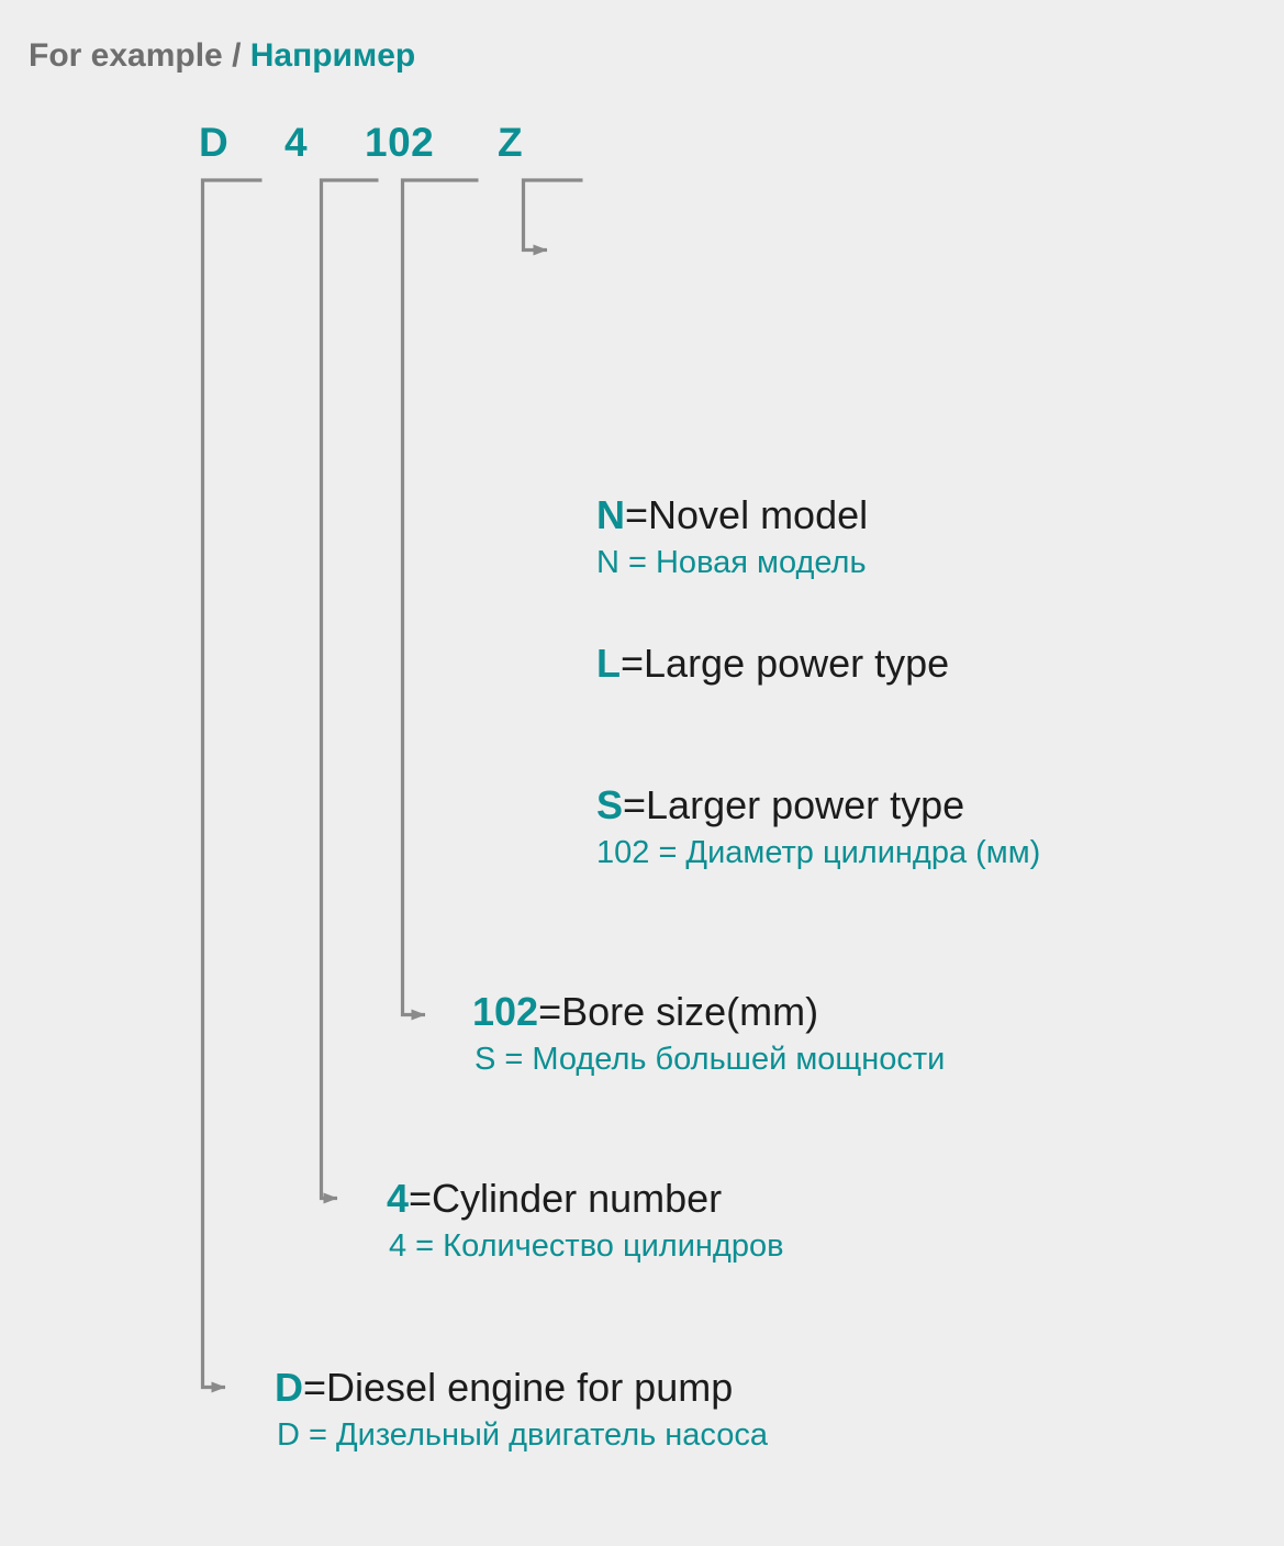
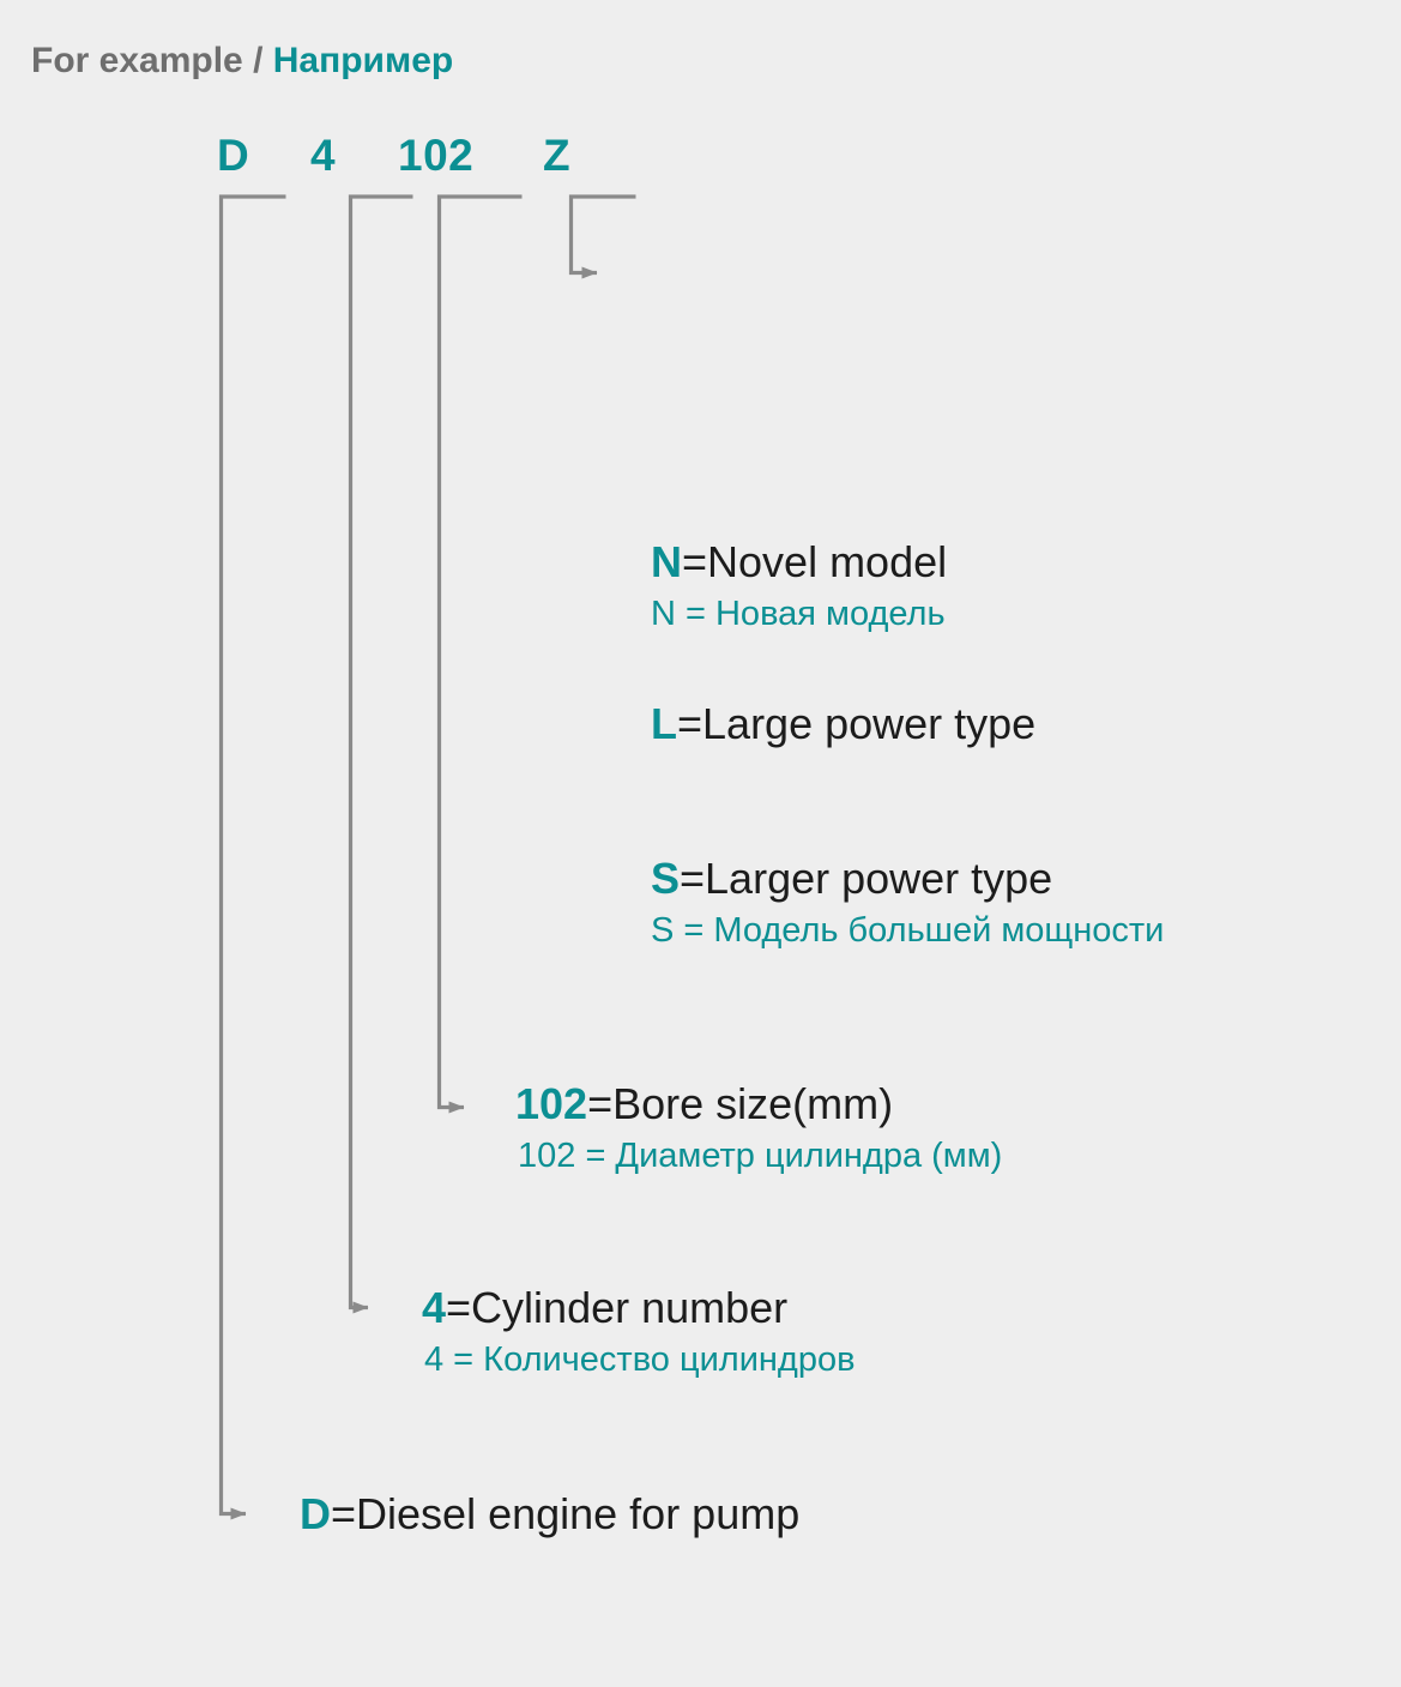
  For example / Например
  D
  4
  102
  Z
  N=Novel model
  N = Новая модель
  L=Large power type
  S=Larger power type
- 102 = Диаметр цилиндра (мм)
+ S = Модель большей мощности
  102=Bore size(mm)
- S = Модель большей мощности
+ 102 = Диаметр цилиндра (мм)
  4=Cylinder number
  4 = Количество цилиндров
  D=Diesel engine for pump
- D = Дизельный двигатель насоса
